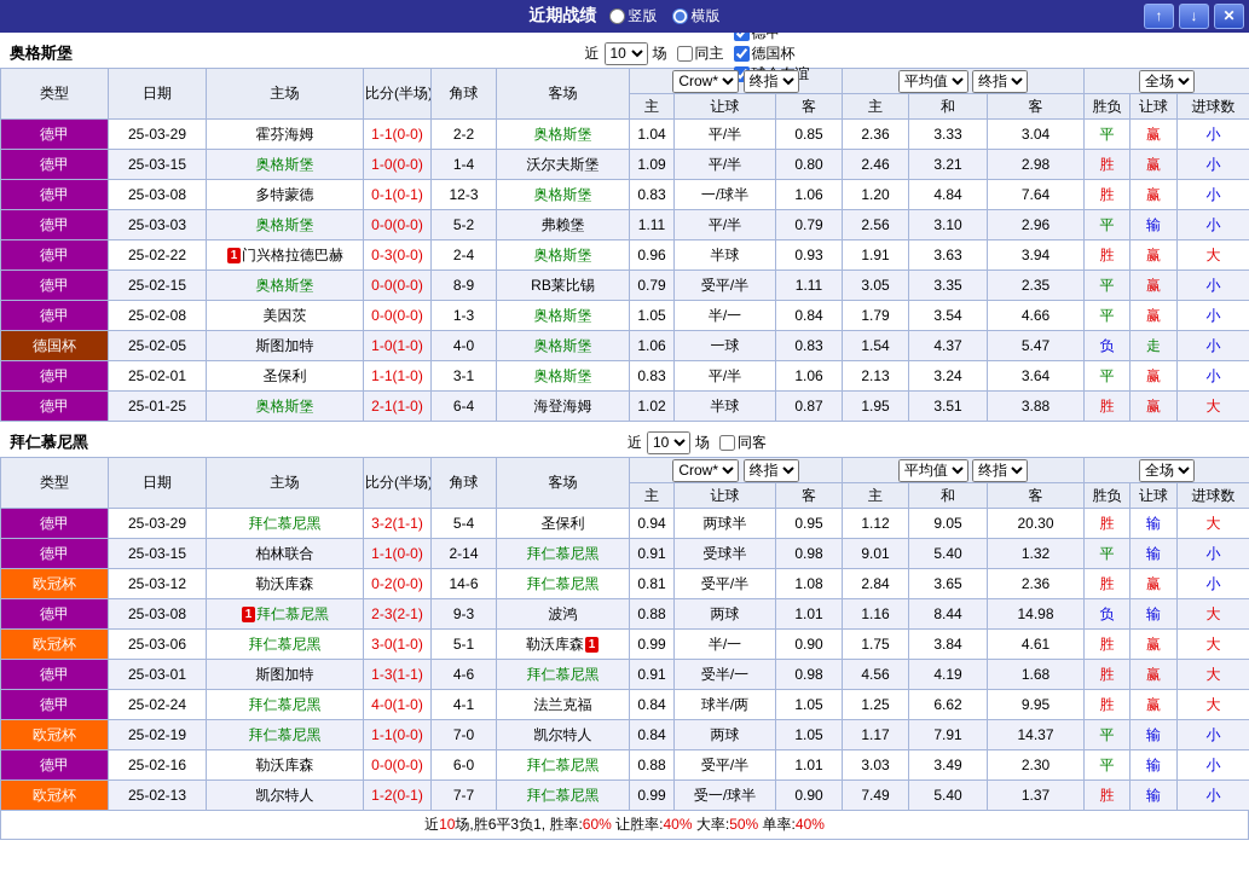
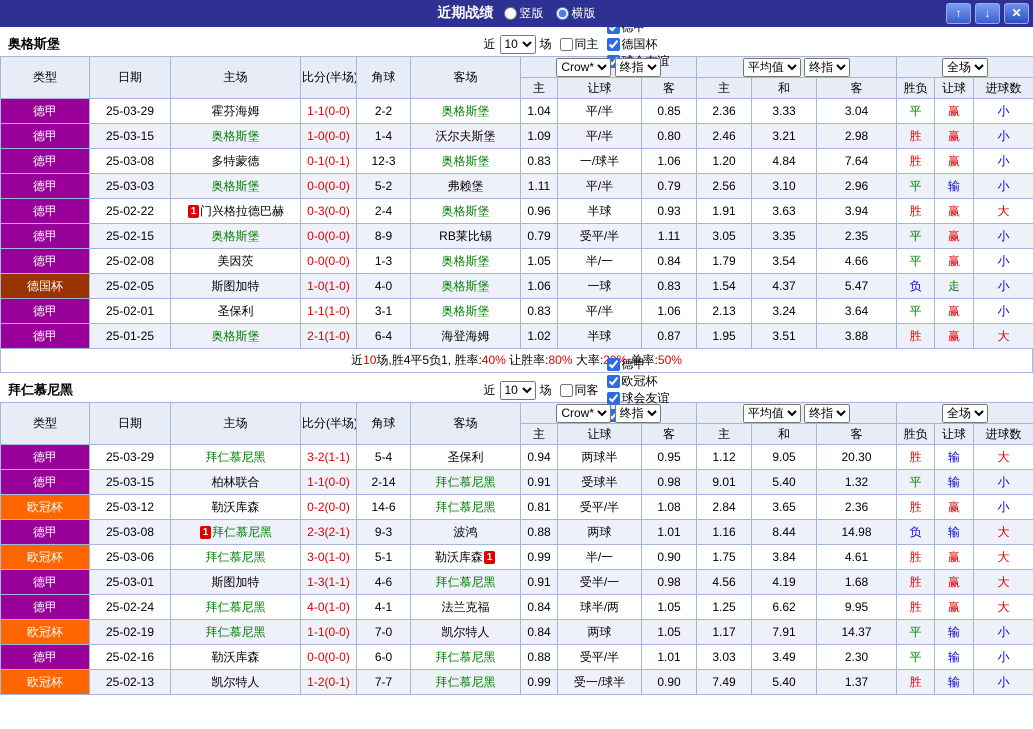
  近期战绩
  竖版
  横版
  ↑
  ↓
  ✕
  奥格斯堡
  近
  10
  场
  同主
  德国杯
  类型	日期	主场	比分(半场)	角球	客场	Crow* 终指	平均值 终指	全场
  主	让球	客	主	和	客	胜负	让球	进球数
  德甲	25-03-29	霍芬海姆	1-1(0-0)	2-2	奥格斯堡	1.04	平/半	0.85	2.36	3.33	3.04	平	赢	小
  德甲	25-03-15	奥格斯堡	1-0(0-0)	1-4	沃尔夫斯堡	1.09	平/半	0.80	2.46	3.21	2.98	胜	赢	小
  德甲	25-03-08	多特蒙德	0-1(0-1)	12-3	奥格斯堡	0.83	一/球半	1.06	1.20	4.84	7.64	胜	赢	小
  德甲	25-03-03	奥格斯堡	0-0(0-0)	5-2	弗赖堡	1.11	平/半	0.79	2.56	3.10	2.96	平	输	小
  德甲	25-02-22	1 门兴格拉德巴赫	0-3(0-0)	2-4	奥格斯堡	0.96	半球	0.93	1.91	3.63	3.94	胜	赢	大
  德甲	25-02-15	奥格斯堡	0-0(0-0)	8-9	RB莱比锡	0.79	受平/半	1.11	3.05	3.35	2.35	平	赢	小
  德甲	25-02-08	美因茨	0-0(0-0)	1-3	奥格斯堡	1.05	半/一	0.84	1.79	3.54	4.66	平	赢	小
  德国杯	25-02-05	斯图加特	1-0(1-0)	4-0	奥格斯堡	1.06	一球	0.83	1.54	4.37	5.47	负	走	小
  德甲	25-02-01	圣保利	1-1(1-0)	3-1	奥格斯堡	0.83	平/半	1.06	2.13	3.24	3.64	平	赢	小
  德甲	25-01-25	奥格斯堡	2-1(1-0)	6-4	海登海姆	1.02	半球	0.87	1.95	3.51	3.88	胜	赢	大
+ 近10场,胜4平5负1, 胜率:40% 让胜率:80% 大率:20% 单率:50%
  拜仁慕尼黑
  近
  10
  场
  同客
+ 德甲
+ 欧冠杯
+ 球会友谊
  类型	日期	主场	比分(半场)	角球	客场	Crow* 终指	平均值 终指	全场
  主	让球	客	主	和	客	胜负	让球	进球数
  德甲	25-03-29	拜仁慕尼黑	3-2(1-1)	5-4	圣保利	0.94	两球半	0.95	1.12	9.05	20.30	胜	输	大
  德甲	25-03-15	柏林联合	1-1(0-0)	2-14	拜仁慕尼黑	0.91	受球半	0.98	9.01	5.40	1.32	平	输	小
  欧冠杯	25-03-12	勒沃库森	0-2(0-0)	14-6	拜仁慕尼黑	0.81	受平/半	1.08	2.84	3.65	2.36	胜	赢	小
  德甲	25-03-08	1 拜仁慕尼黑	2-3(2-1)	9-3	波鸿	0.88	两球	1.01	1.16	8.44	14.98	负	输	大
  欧冠杯	25-03-06	拜仁慕尼黑	3-0(1-0)	5-1	勒沃库森 1	0.99	半/一	0.90	1.75	3.84	4.61	胜	赢	大
  德甲	25-03-01	斯图加特	1-3(1-1)	4-6	拜仁慕尼黑	0.91	受半/一	0.98	4.56	4.19	1.68	胜	赢	大
  德甲	25-02-24	拜仁慕尼黑	4-0(1-0)	4-1	法兰克福	0.84	球半/两	1.05	1.25	6.62	9.95	胜	赢	大
  欧冠杯	25-02-19	拜仁慕尼黑	1-1(0-0)	7-0	凯尔特人	0.84	两球	1.05	1.17	7.91	14.37	平	输	小
  德甲	25-02-16	勒沃库森	0-0(0-0)	6-0	拜仁慕尼黑	0.88	受平/半	1.01	3.03	3.49	2.30	平	输	小
  欧冠杯	25-02-13	凯尔特人	1-2(0-1)	7-7	拜仁慕尼黑	0.99	受一/球半	0.90	7.49	5.40	1.37	胜	输	小
- 近10场,胜6平3负1, 胜率:60% 让胜率:40% 大率:50% 单率:40%
